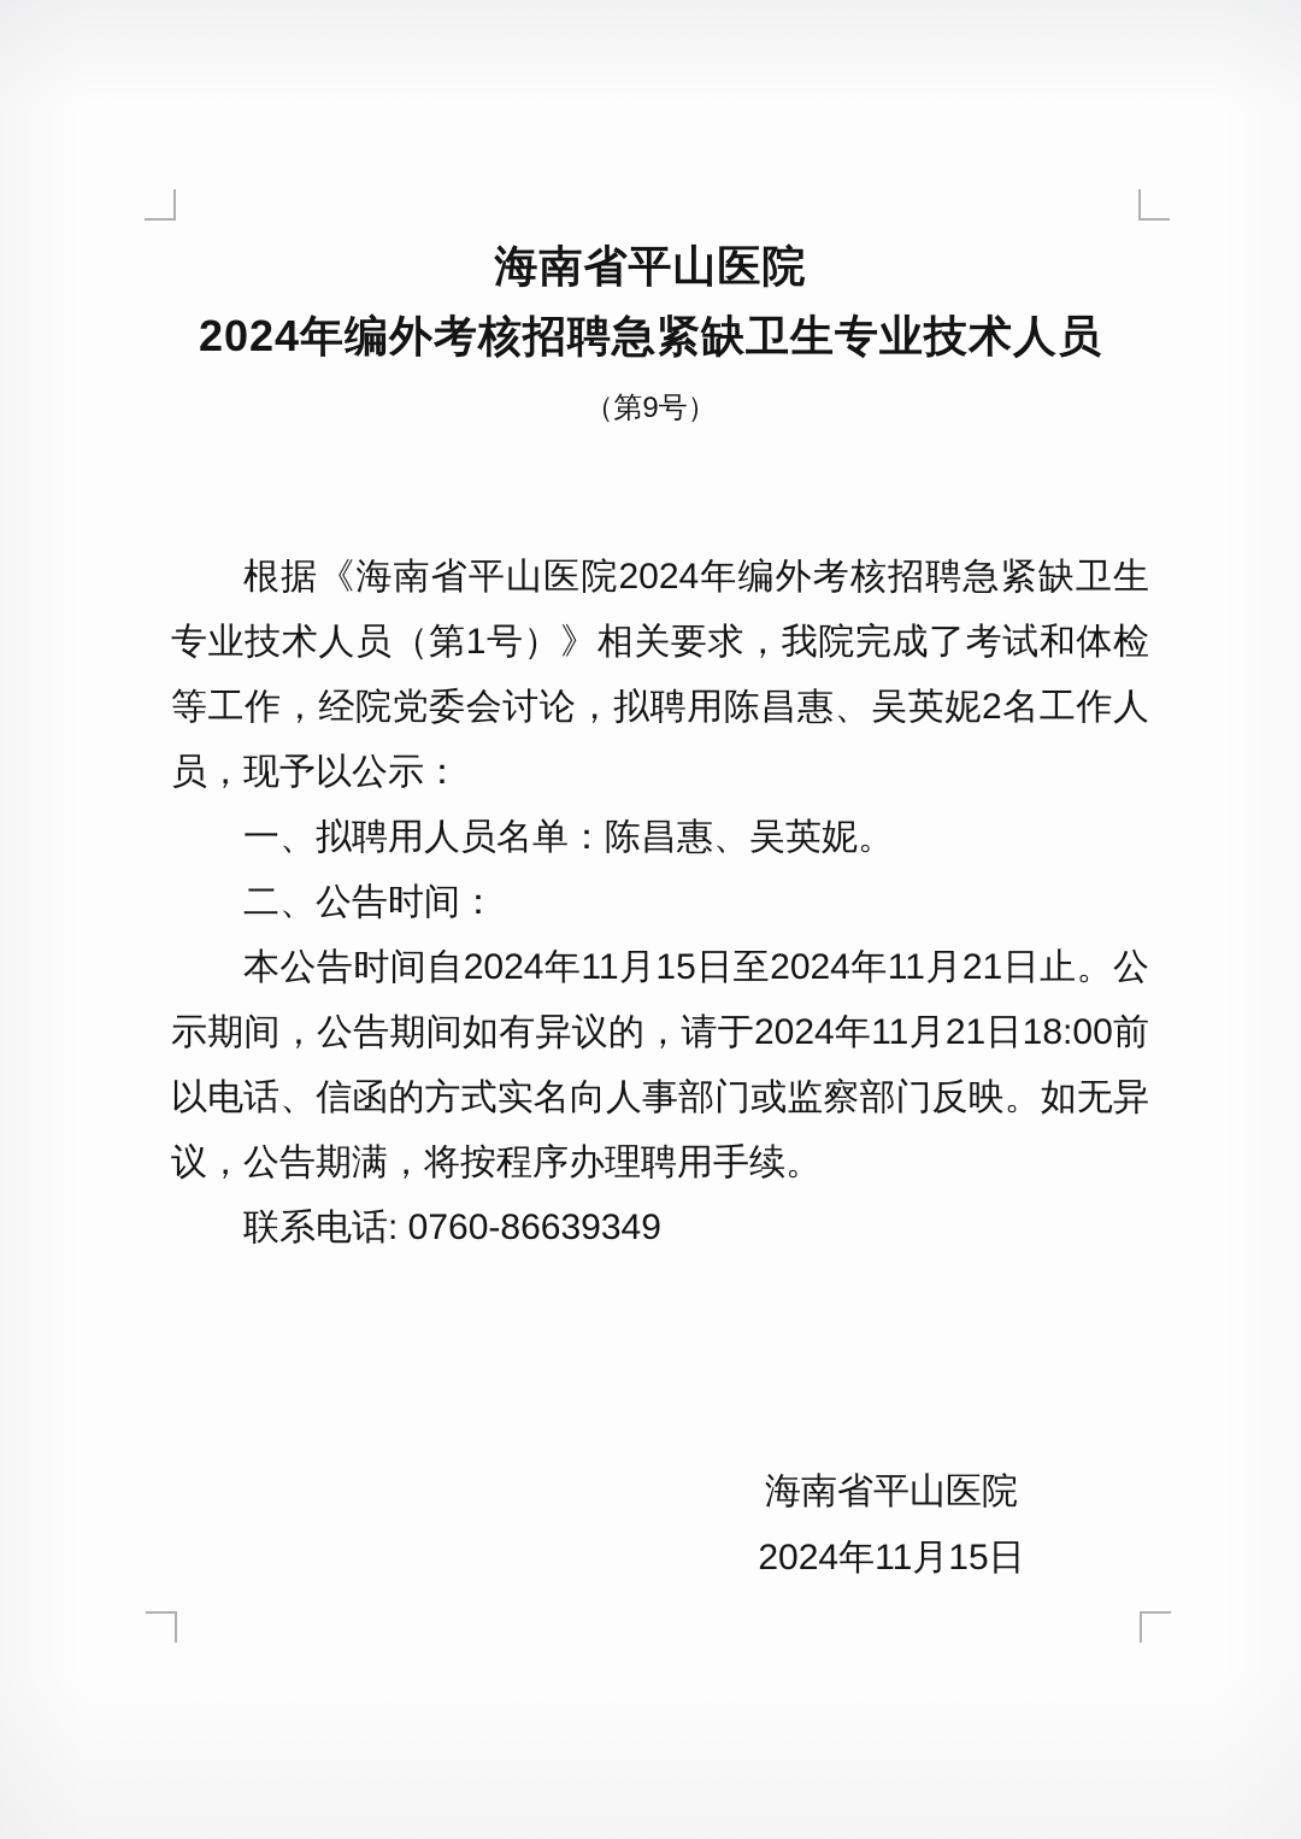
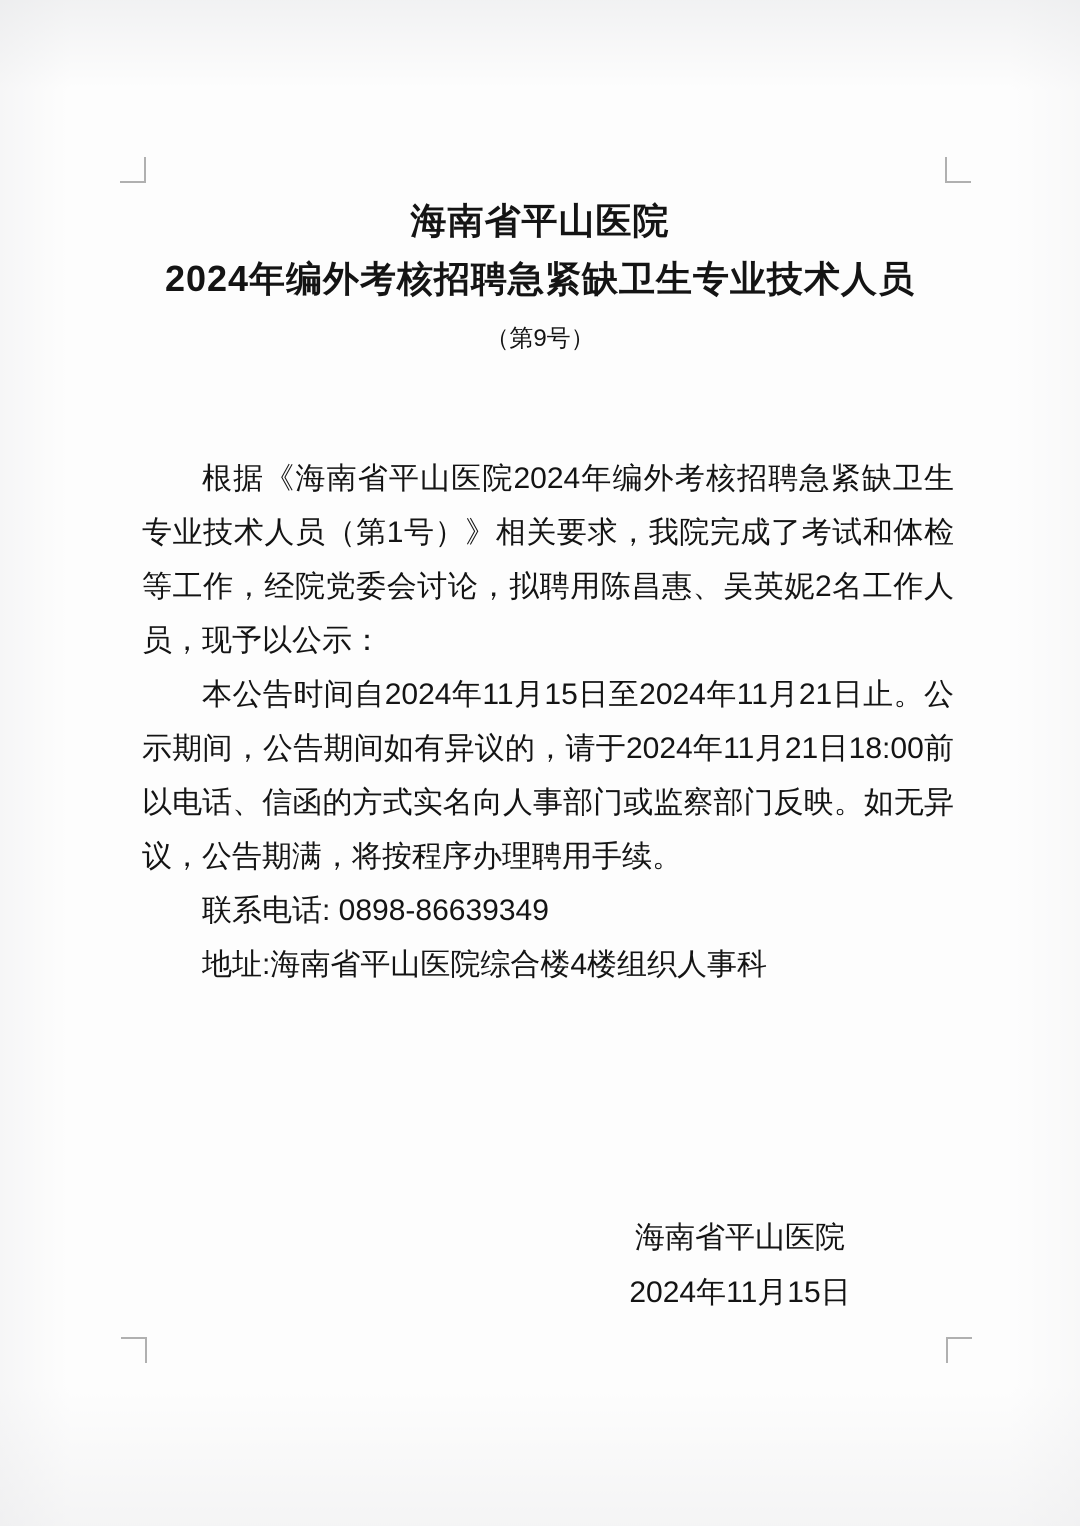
  海南省平山医院
  2024年编外考核招聘急紧缺卫生专业技术人员
  （第9号）
  根据《海南省平山医院2024年编外考核招聘急紧缺卫生专业技术人员（第1号）》相关要求，我院完成了考试和体检等工作，经院党委会讨论，拟聘用陈昌惠、吴英妮2名工作人员，现予以公示：
- 一、拟聘用人员名单：陈昌惠、吴英妮。
- 二、公告时间：
  本公告时间自2024年11月15日至2024年11月21日止。公示期间，公告期间如有异议的，请于2024年11月21日18:00前以电话、信函的方式实名向人事部门或监察部门反映。如无异议，公告期满，将按程序办理聘用手续。
- 联系电话: 0760-86639349
+ 联系电话: 0898-86639349
+ 地址:海南省平山医院综合楼4楼组织人事科
  海南省平山医院
  2024年11月15日
